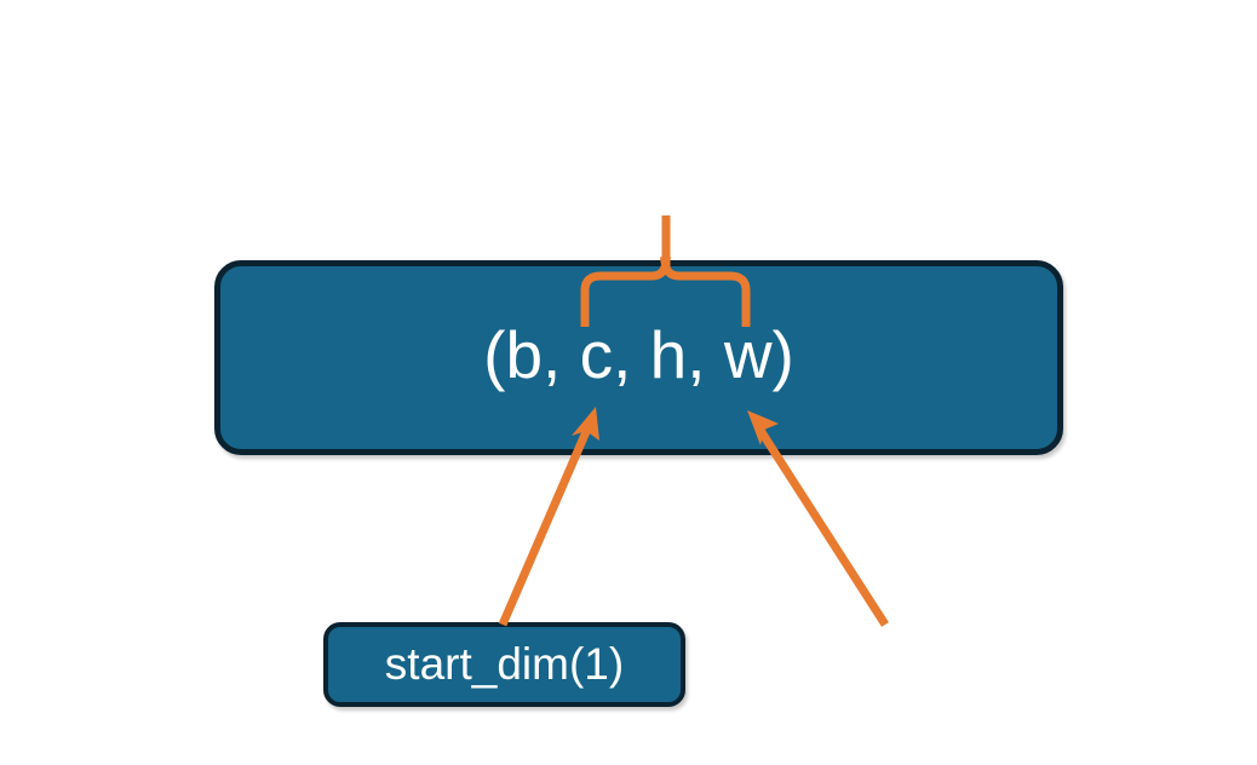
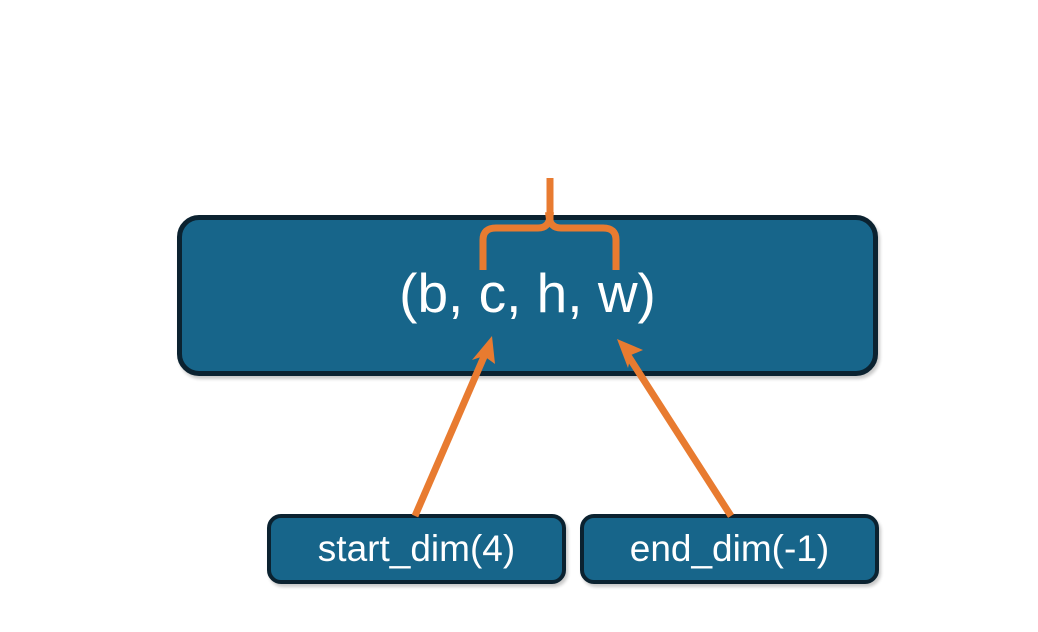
  (b, c, h, w)
- start_dim(1)
+ start_dim(4)
+ end_dim(-1)
